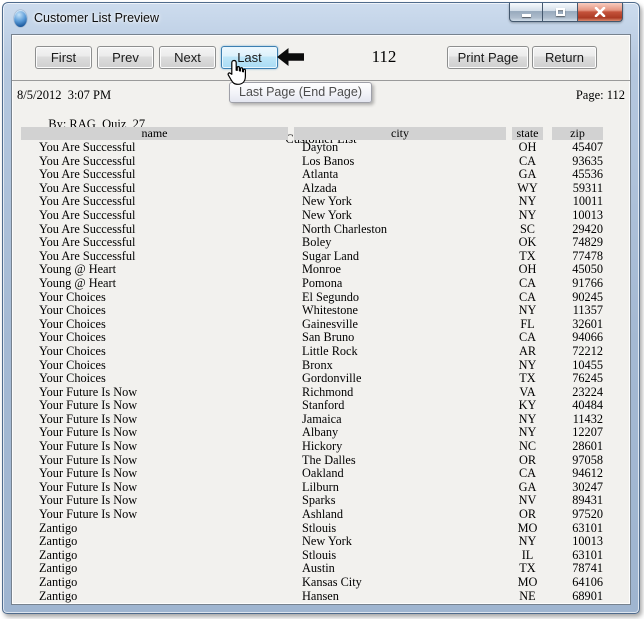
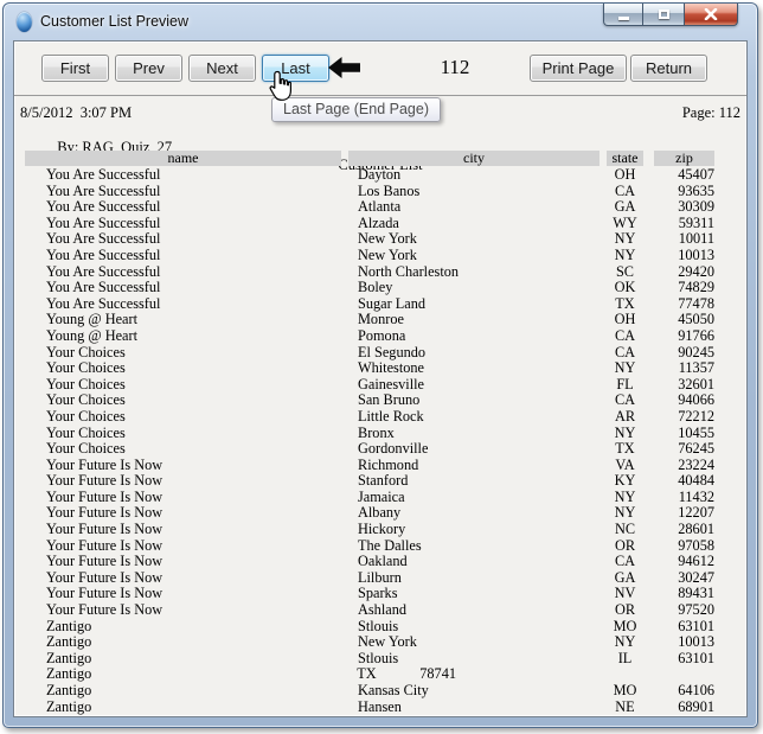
  Customer List Preview
  First
  Prev
  Next
  Last
  112
  Print Page
  Return
  8/5/2012 3:07 PM
  Page: 112
  By: RAG Quiz 27
  name
  city
  state
  zip
  You Are Successful
  Dayton
  OH
  45407
  You Are Successful
  Los Banos
  CA
  93635
  You Are Successful
  Atlanta
  GA
- 45536
+ 30309
  You Are Successful
  Alzada
  WY
  59311
  You Are Successful
  New York
  NY
  10011
  You Are Successful
  New York
  NY
  10013
  You Are Successful
  North Charleston
  SC
  29420
  You Are Successful
  Boley
  OK
  74829
  You Are Successful
  Sugar Land
  TX
  77478
  Young @ Heart
  Monroe
  OH
  45050
  Young @ Heart
  Pomona
  CA
  91766
  Your Choices
  El Segundo
  CA
  90245
  Your Choices
  Whitestone
  NY
  11357
  Your Choices
  Gainesville
  FL
  32601
  Your Choices
  San Bruno
  CA
  94066
  Your Choices
  Little Rock
  AR
  72212
  Your Choices
  Bronx
  NY
  10455
  Your Choices
  Gordonville
  TX
  76245
  Your Future Is Now
  Richmond
  VA
  23224
  Your Future Is Now
  Stanford
  KY
  40484
  Your Future Is Now
  Jamaica
  NY
  11432
  Your Future Is Now
  Albany
  NY
  12207
  Your Future Is Now
  Hickory
  NC
  28601
  Your Future Is Now
  The Dalles
  OR
  97058
  Your Future Is Now
  Oakland
  CA
  94612
  Your Future Is Now
  Lilburn
  GA
  30247
  Your Future Is Now
  Sparks
  NV
  89431
  Your Future Is Now
  Ashland
  OR
  97520
  Zantigo
  Stlouis
  MO
  63101
  Zantigo
  New York
  NY
  10013
  Zantigo
  Stlouis
  IL
  63101
  Zantigo
- Austin
  TX
  78741
  Zantigo
  Kansas City
  MO
  64106
  Zantigo
  Hansen
  NE
  68901
  Last Page (End Page)
